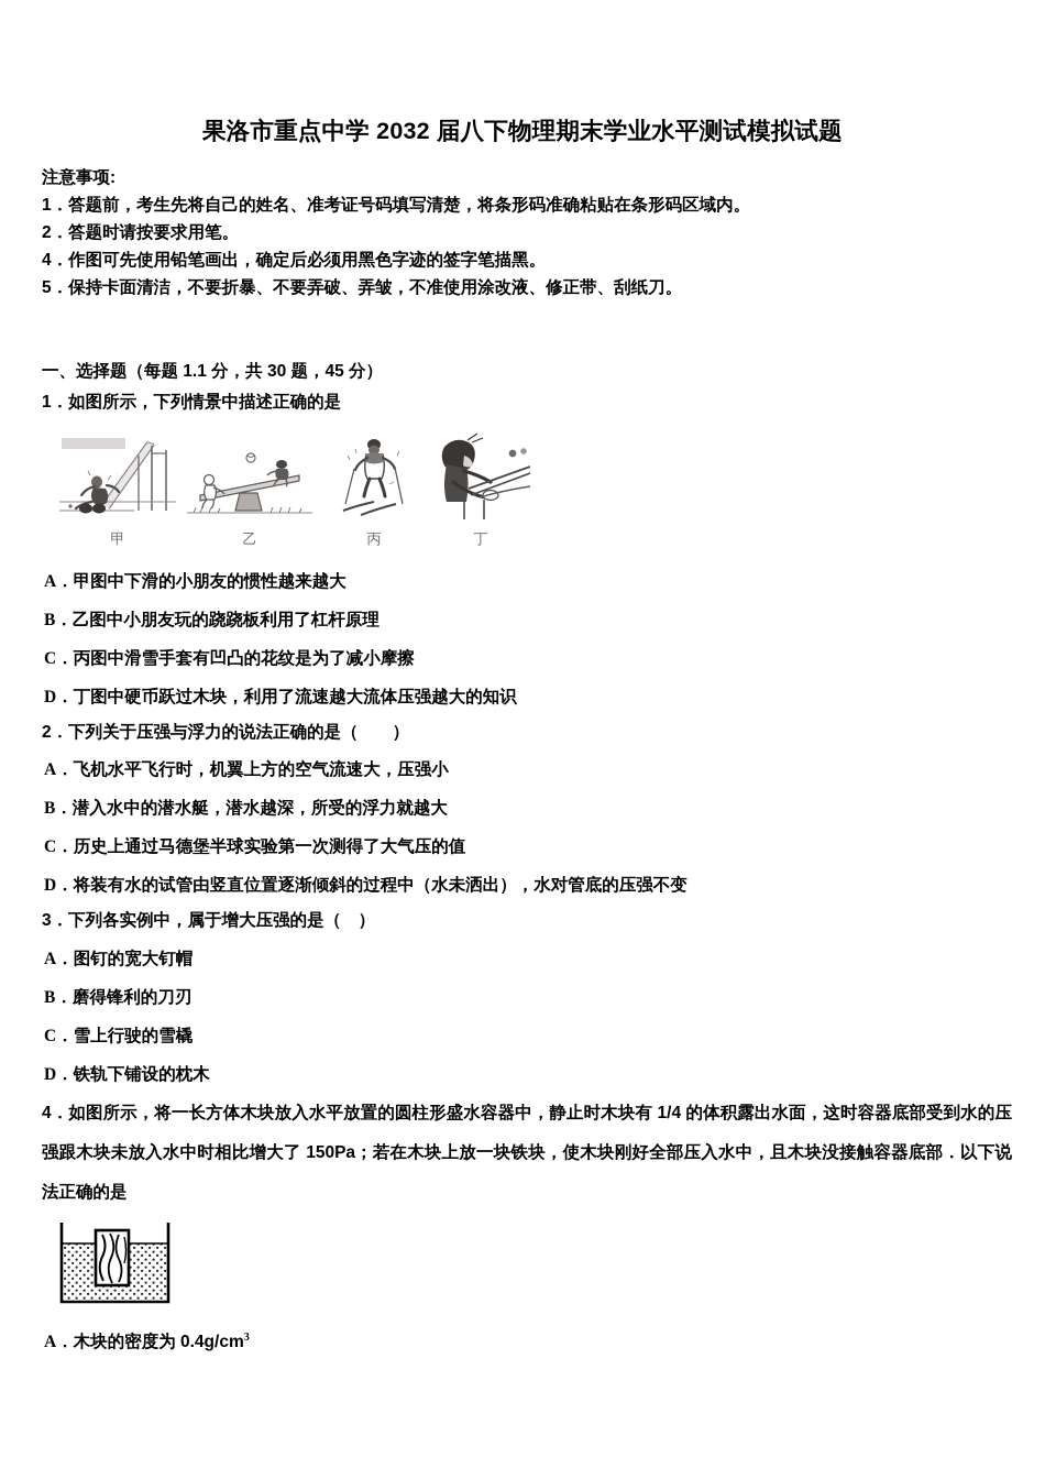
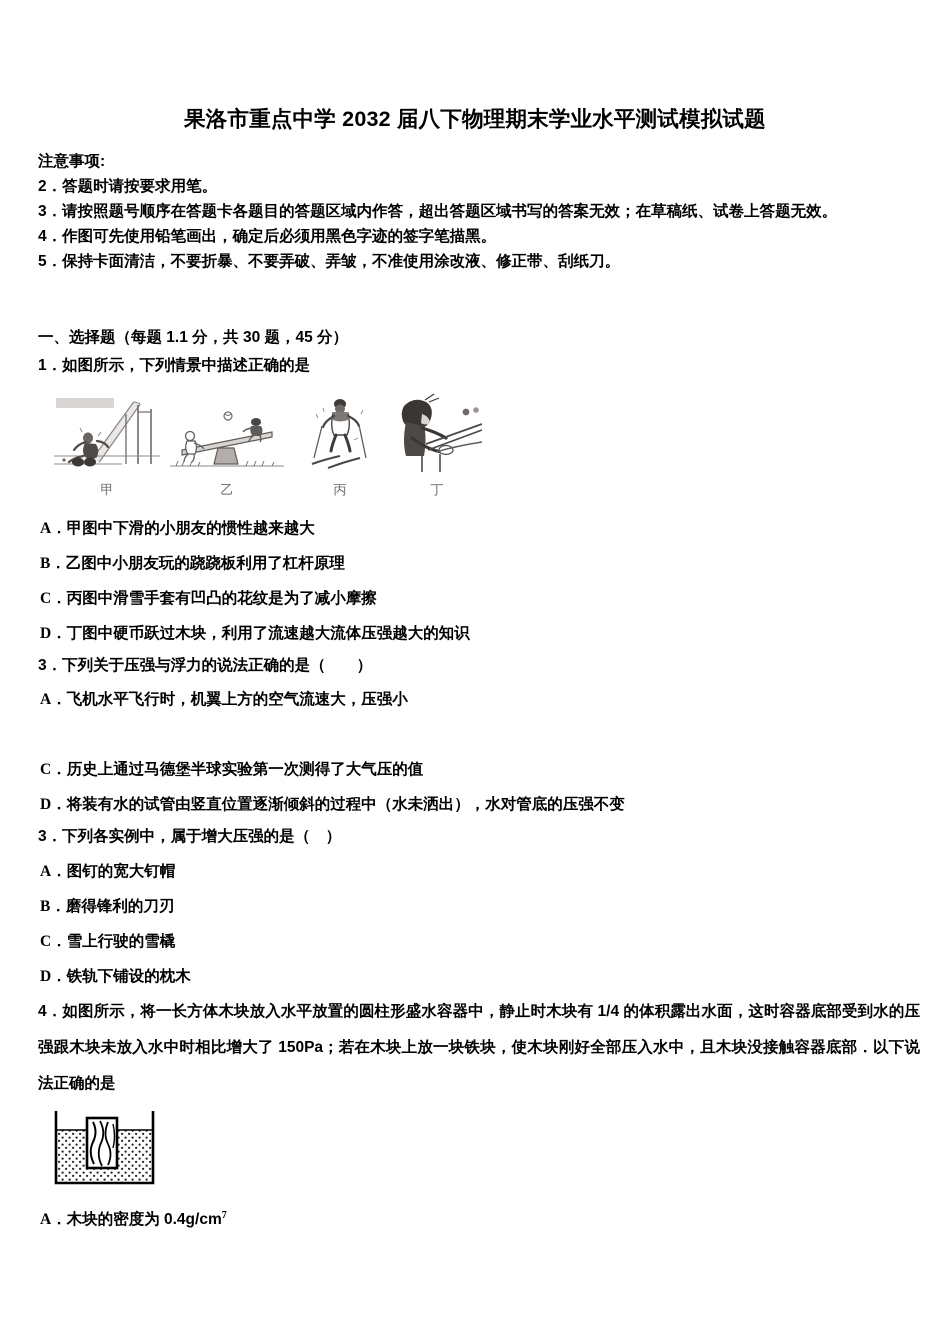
  果洛市重点中学 2032 届八下物理期末学业水平测试模拟试题
  注意事项:
- 1．答题前，考生先将自己的姓名、准考证号码填写清楚，将条形码准确粘贴在条形码区域内。
  2．答题时请按要求用笔。
+ 3．请按照题号顺序在答题卡各题目的答题区域内作答，超出答题区域书写的答案无效；在草稿纸、试卷上答题无效。
  4．作图可先使用铅笔画出，确定后必须用黑色字迹的签字笔描黑。
  5．保持卡面清洁，不要折暴、不要弄破、弄皱，不准使用涂改液、修正带、刮纸刀。
  一、选择题（每题 1.1 分，共 30 题，45 分）
  1．如图所示，下列情景中描述正确的是
  甲
  乙
  丙
  丁
  A．甲图中下滑的小朋友的惯性越来越大
  B．乙图中小朋友玩的跷跷板利用了杠杆原理
  C．丙图中滑雪手套有凹凸的花纹是为了减小摩擦
  D．丁图中硬币跃过木块，利用了流速越大流体压强越大的知识
- 2．下列关于压强与浮力的说法正确的是（ ）
+ 3．下列关于压强与浮力的说法正确的是（ ）
  A．飞机水平飞行时，机翼上方的空气流速大，压强小
- B．潜入水中的潜水艇，潜水越深，所受的浮力就越大
  C．历史上通过马德堡半球实验第一次测得了大气压的值
  D．将装有水的试管由竖直位置逐渐倾斜的过程中（水未洒出），水对管底的压强不变
  3．下列各实例中，属于增大压强的是（ ）
  A．图钉的宽大钉帽
  B．磨得锋利的刀刃
  C．雪上行驶的雪橇
  D．铁轨下铺设的枕木
  4．如图所示，将一长方体木块放入水平放置的圆柱形盛水容器中，静止时木块有 1/4 的体积露出水面，这时容器底部受到水的压强跟木块未放入水中时相比增大了 150Pa；若在木块上放一块铁块，使木块刚好全部压入水中，且木块没接触容器底部．以下说法正确的是
- A．木块的密度为 0.4g/cm3
+ A．木块的密度为 0.4g/cm7
